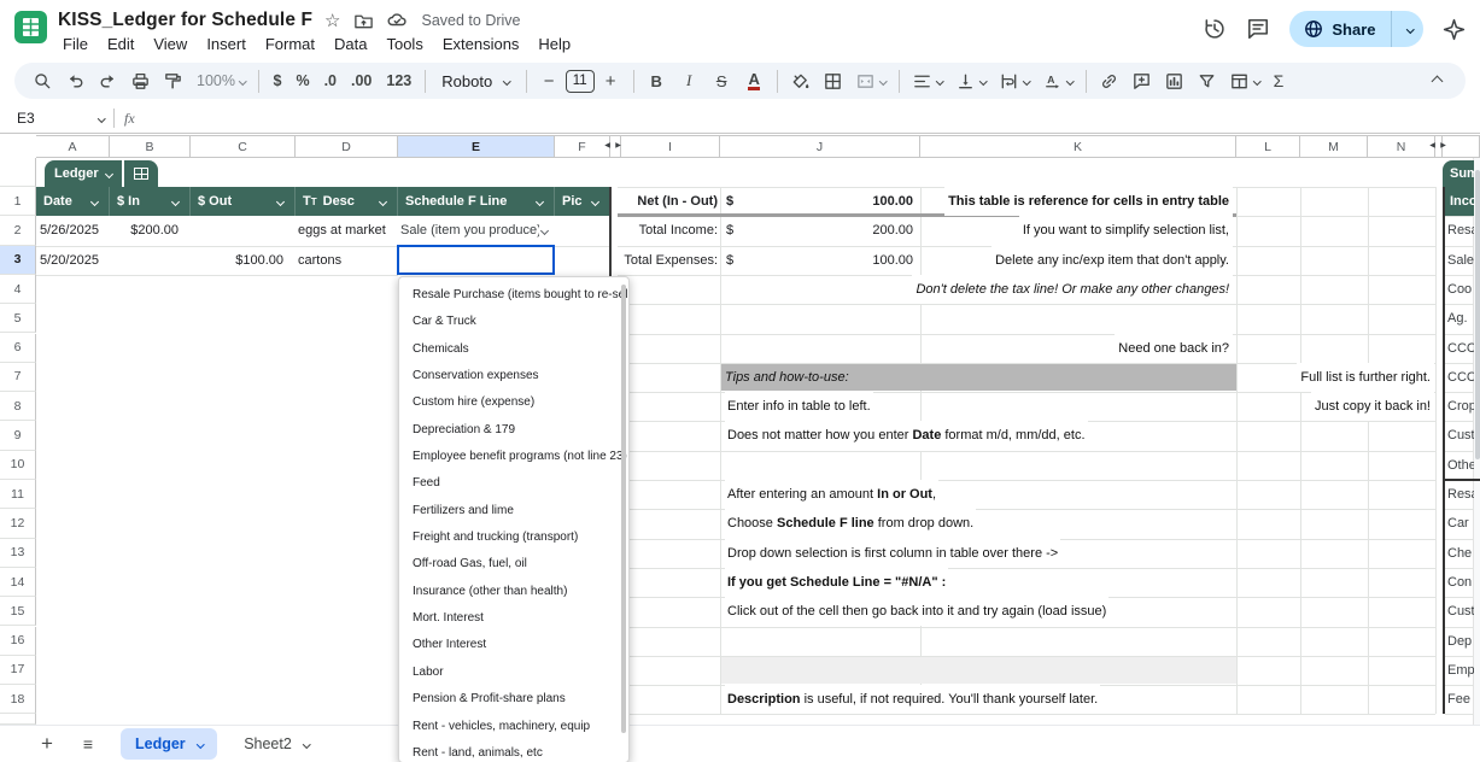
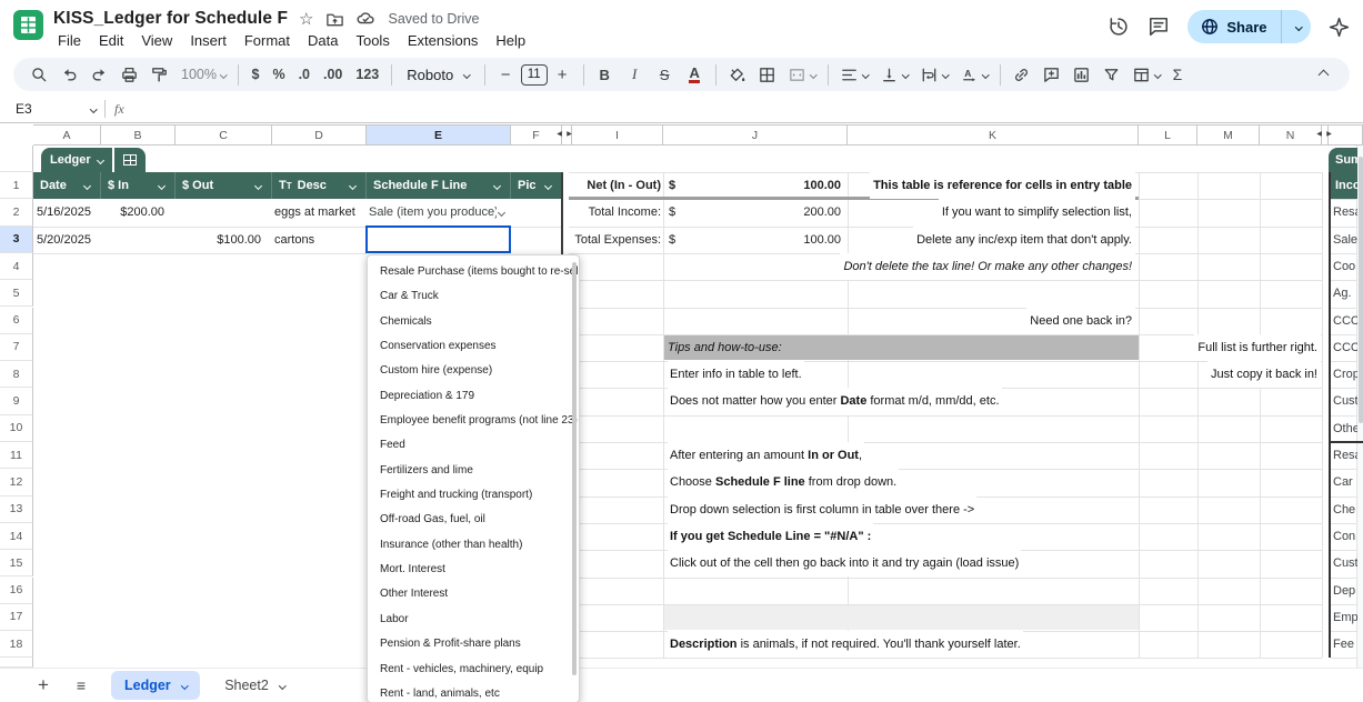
  KISS_Ledger for Schedule F
  ☆
  Saved to Drive
  File
  Edit
  View
  Insert
  Format
  Data
  Tools
  Extensions
  Help
  Share
  100%
  $
  %
  .0
  .00
  123
  Roboto
  −
  11
  +
  B
  I
  S
  A
  A
  Σ
  E3
  fx
  Ledger
  Sum
  Resale Purchase (items bought to re-sl
  Car & Truck
  Chemicals
  Conservation expenses
  Custom hire (expense)
  Depreciation & 179
  Employee benefit programs (not line 23
  Feed
  Fertilizers and lime
  Freight and trucking (transport)
  Off-road Gas, fuel, oil
  Insurance (other than health)
  Mort. Interest
  Other Interest
  Labor
  Pension & Profit-share plans
  Rent - vehicles, machinery, equip
  Rent - land, animals, etc
  +
  ≡
  Ledger
  Sheet2
  A
  B
  C
  D
  E
  F
  I
  J
  K
  L
  M
  N
  1
  2
  3
  4
  5
  6
  7
  8
  9
  10
  11
  12
  13
  14
  15
  16
  17
  18
  Date
  $ In
  $ Out
  TT
  Desc
  Schedule F Line
  Pic
- 5/26/2025
+ 5/16/2025
  $200.00
  eggs at market
  Sale (item you produce)
  5/20/2025
  $100.00
  cartons
  Net (In - Out)
  $
  100.00
  Total Income:
  $
  200.00
  Total Expenses:
  $
  100.00
  This table is reference for cells in entry table
  If you want to simplify selection list,
  Delete any inc/exp item that don't apply.
  Don't delete the tax line! Or make any other changes!
  Need one back in?
  Full list is further right.
  Just copy it back in!
  Tips and how-to-use:
  Enter info in table to left.
  Does not matter how you enter Date format m/d, mm/dd, etc.
  After entering an amount In or Out,
  Choose Schedule F line from drop down.
  Drop down selection is first column in table over there ->
  If you get Schedule Line = "#N/A" :
  Click out of the cell then go back into it and try again (load issue)
- Description is useful, if not required. You'll thank yourself later.
+ Description is animals, if not required. You'll thank yourself later.
  Inco
  Res
  Sale
  Coo
  Ag.
  CCC
  CCC
  Crop
  Cust
  Othe
  Res
  Car
  Che
  Con
  Cust
  Dep
  Emp
  Fee
